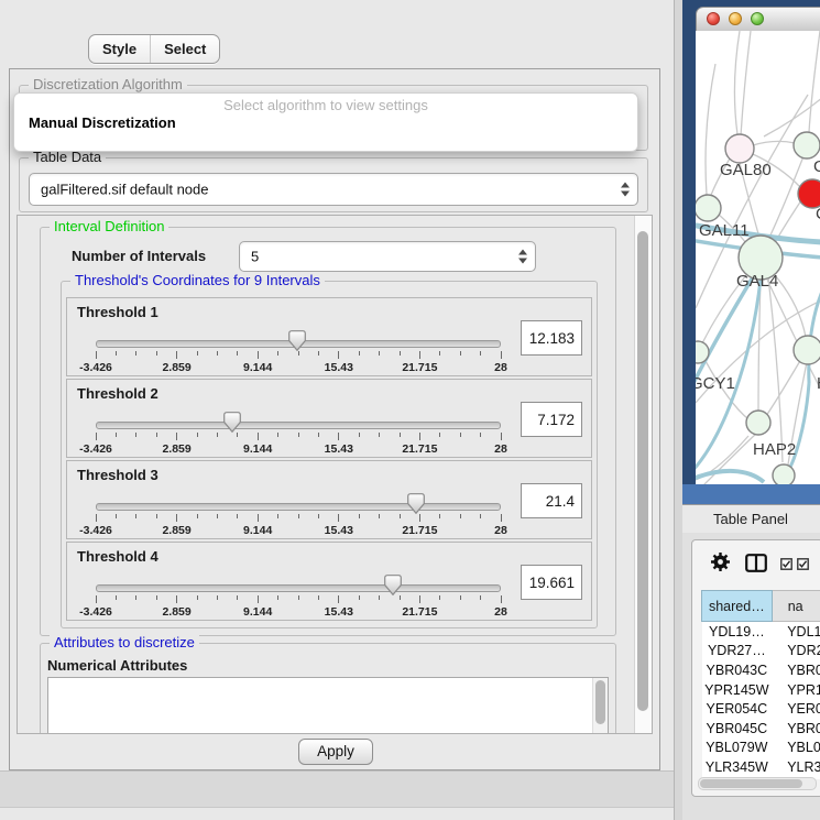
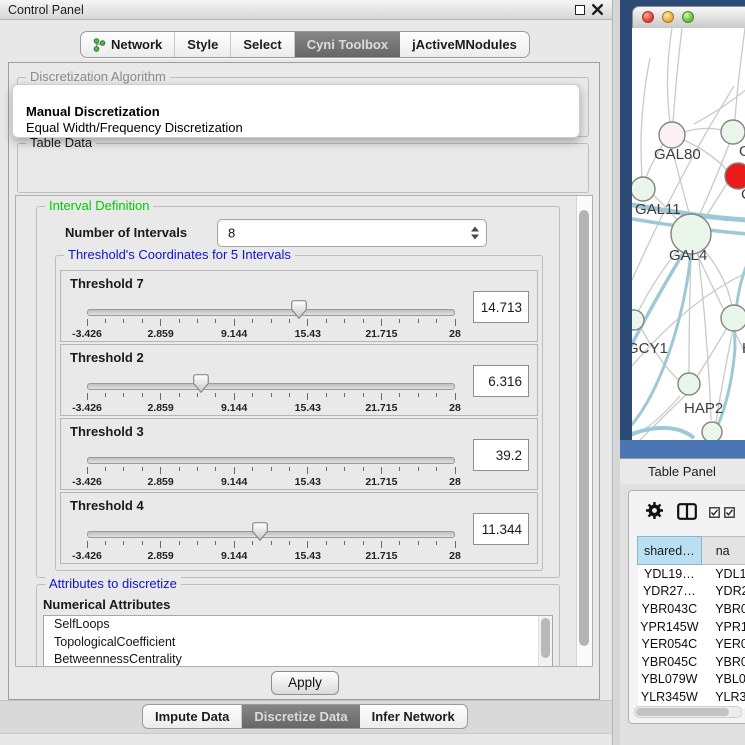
+ Control Panel
+ Network
  Style
  Select
+ Cyni Toolbox
+ jActiveMNodules
  Discretization Algorithm
  Table Data
- galFiltered.sif default node
  Interval Definition
  Number of Intervals
- 5
+ 8
- Threshold's Coordinates for 9 Intervals
+ Threshold's Coordinates for 5 Intervals
- Threshold 1
+ Threshold 7
  -3.426
  2.859
  9.144
  15.43
  21.715
  28
- 12.183
+ 14.713
  Threshold 2
  -3.426
  2.859
  9.144
  15.43
  21.715
  28
- 7.172
+ 6.316
  Threshold 3
  -3.426
  2.859
  9.144
  15.43
  21.715
  28
- 21.4
+ 39.2
  Threshold 4
  -3.426
  2.859
  9.144
  15.43
  21.715
  28
- 19.661
+ 11.344
  Attributes to discretize
  Numerical Attributes
+ SelfLoops
+ TopologicalCoefficient
+ BetweennessCentrality
  Apply
- Select algorithm to view settings
  Manual Discretization
+ Equal Width/Frequency Discretization
+ Impute Data
+ Discretize Data
+ Infer Network
  GAL80
  GAL11
  GAL4
  GCY1
  HAP2
  Table Panel
  shared…	na
  YDL19…	YDL1
  YDR27…	YDR
  YBR043C	YBR0
  YPR145W	YPR1
  YER054C	YER0
  YBR045C	YBR0
  YBL079W	YBL0
  YLR345W	YLR3
